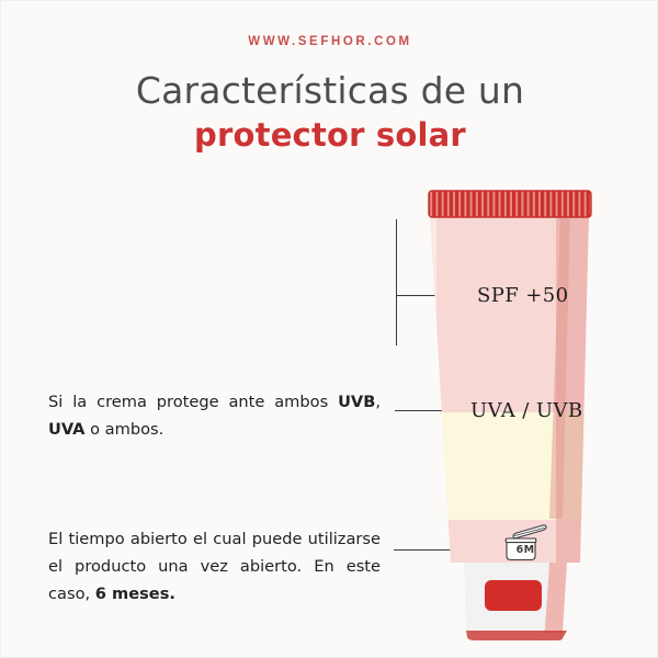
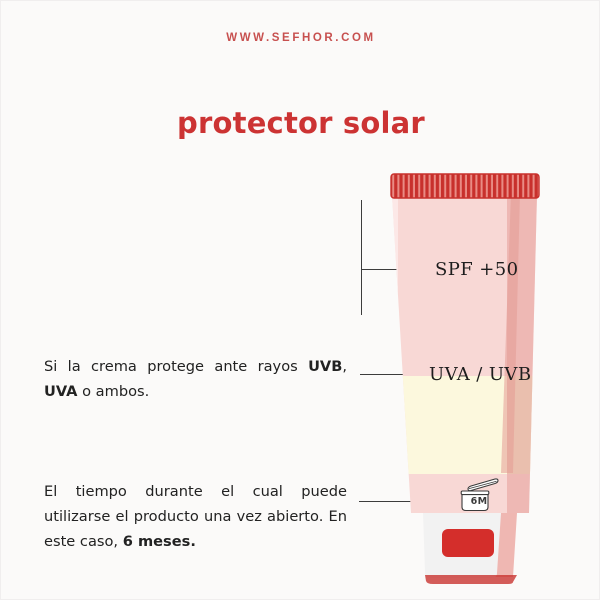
  WWW.SEFHOR.COM
- Características de un
  protector solar
- Si la crema protege ante ambos UVB, UVA o ambos.
+ Si la crema protege ante rayos UVB, UVA o ambos.
- El tiempo abierto el cual puede utilizarse el producto una vez abierto. En este caso, 6 meses.
+ El tiempo durante el cual puede utilizarse el producto una vez abierto. En este caso, 6 meses.
  6M
  SPF +50
  UVA / UVB
